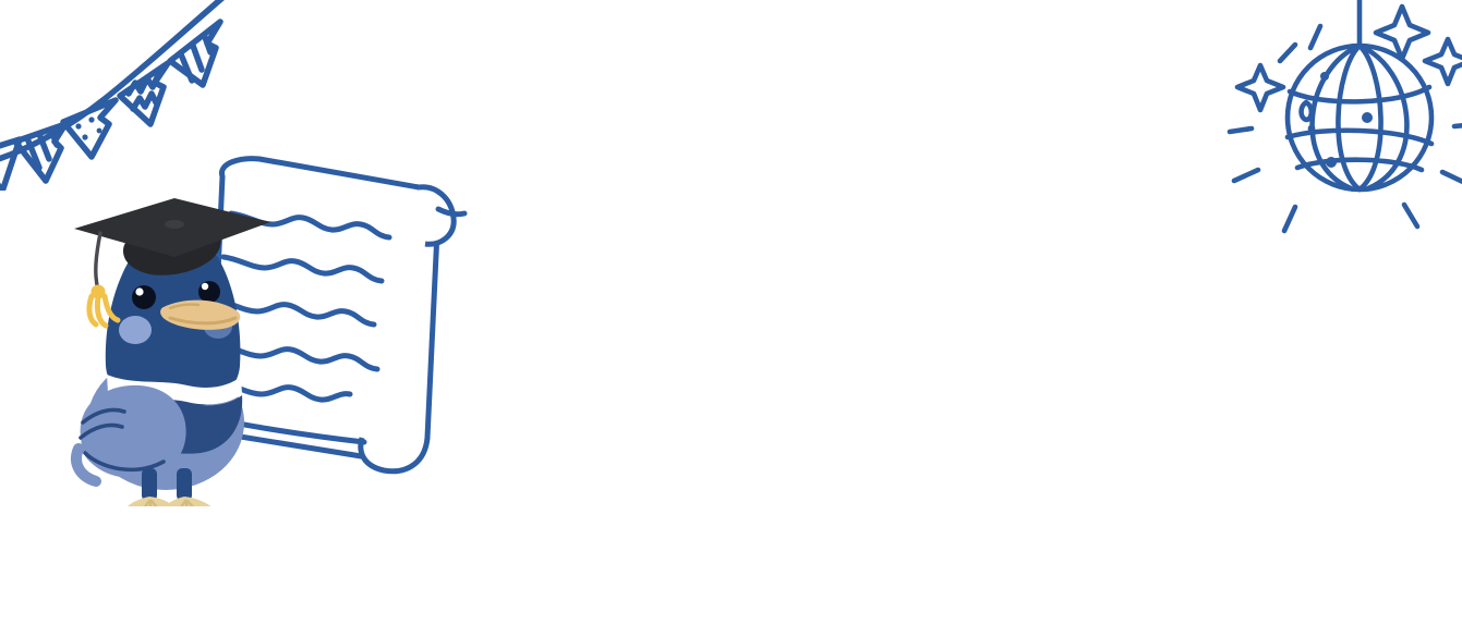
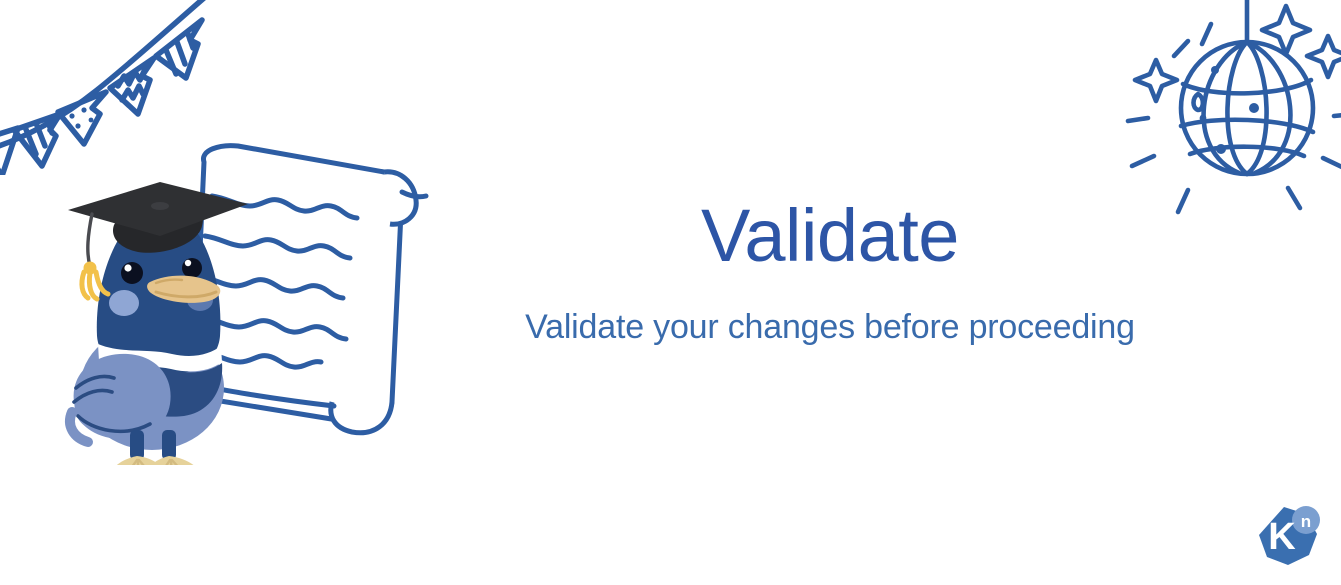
+ Validate
+ Validate your changes before proceeding
+ K
+ n
